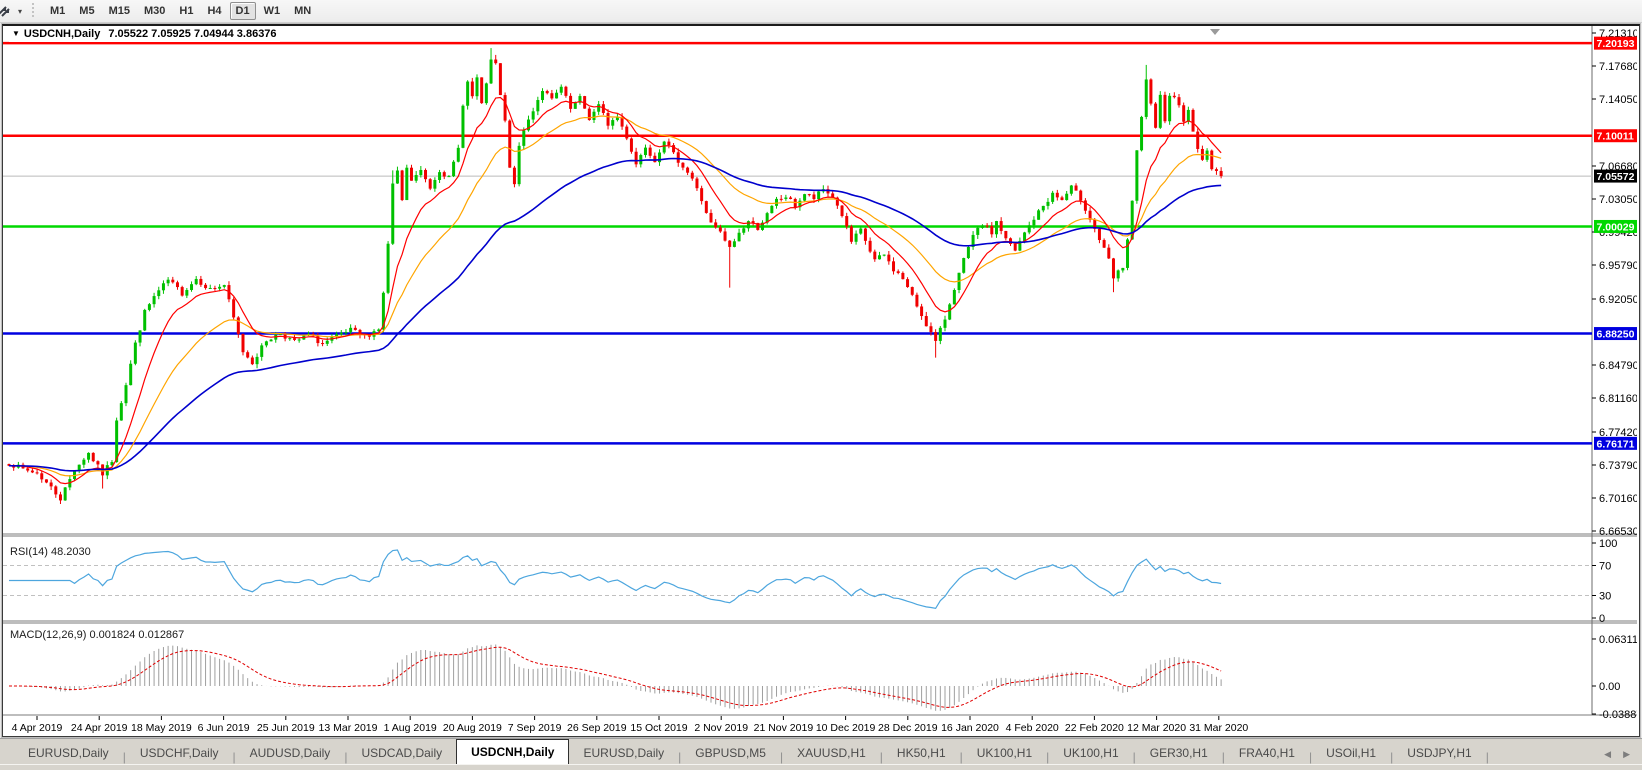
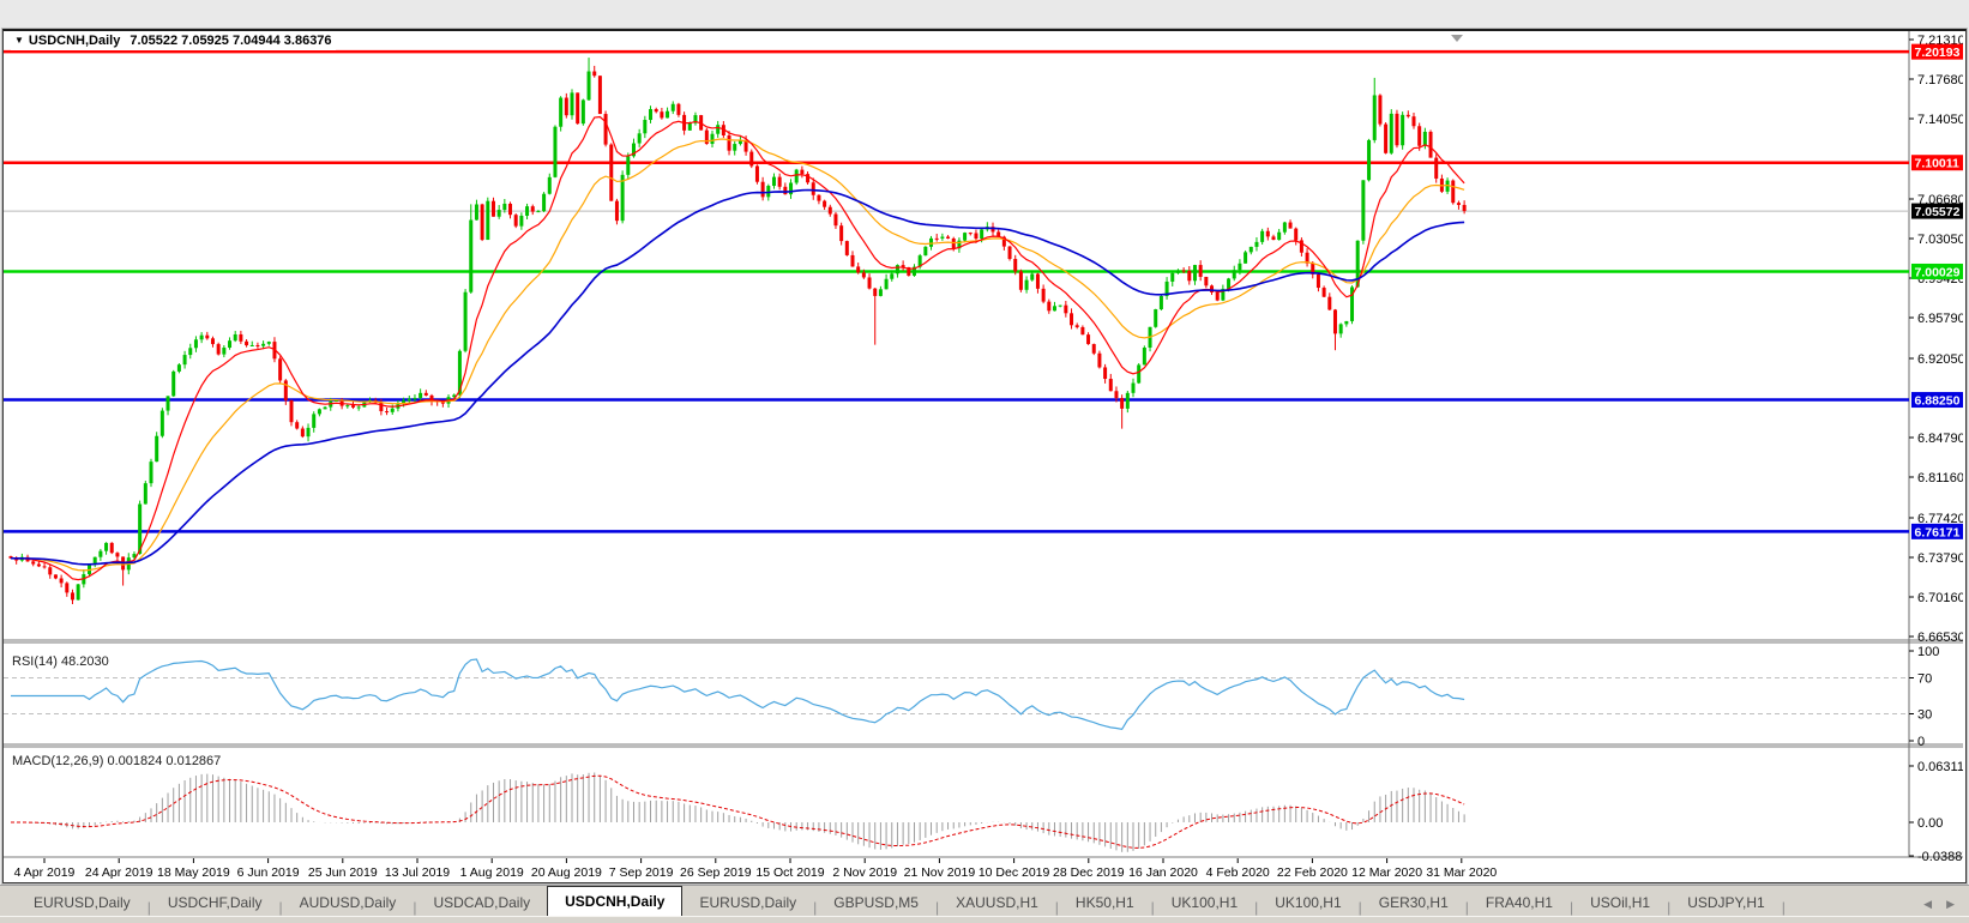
- ▾
- M1
- M5
- M15
- M30
- H1
- H4
- D1
- W1
- MN
  ▼ USDCNH,Daily 7.05522 7.05925 7.04944 3.86376
  RSI(14) 48.2030
  MACD(12,26,9) 0.001824 0.012867
  7.21310
  7.17680
  7.14050
  7.06680
  7.03050
  6.99420
  6.95790
  6.92050
  6.84790
  6.81160
  6.77420
  6.73790
  6.70160
  6.66530
  7.20193
  7.10011
  7.05572
  7.00029
  6.88250
  6.76171
  100
  70
  30
  0
  0.06311
  0.00
  -0.0388
  4 Apr 2019
  24 Apr 2019
  18 May 2019
  6 Jun 2019
  25 Jun 2019
- 13 Mar 2019
+ 13 Jul 2019
  1 Aug 2019
  20 Aug 2019
  7 Sep 2019
  26 Sep 2019
  15 Oct 2019
  2 Nov 2019
  21 Nov 2019
  10 Dec 2019
  28 Dec 2019
  16 Jan 2020
  4 Feb 2020
  22 Feb 2020
  12 Mar 2020
  31 Mar 2020
  EURUSD,Daily
  |
  USDCHF,Daily
  |
  AUDUSD,Daily
  |
  USDCAD,Daily
  USDCNH,Daily
  EURUSD,Daily
  |
  GBPUSD,M5
  |
  XAUUSD,H1
  |
  HK50,H1
  |
  UK100,H1
  |
  UK100,H1
  |
  GER30,H1
  |
  FRA40,H1
  |
  USOil,H1
  |
  USDJPY,H1
  |
  ◀
  ▶
